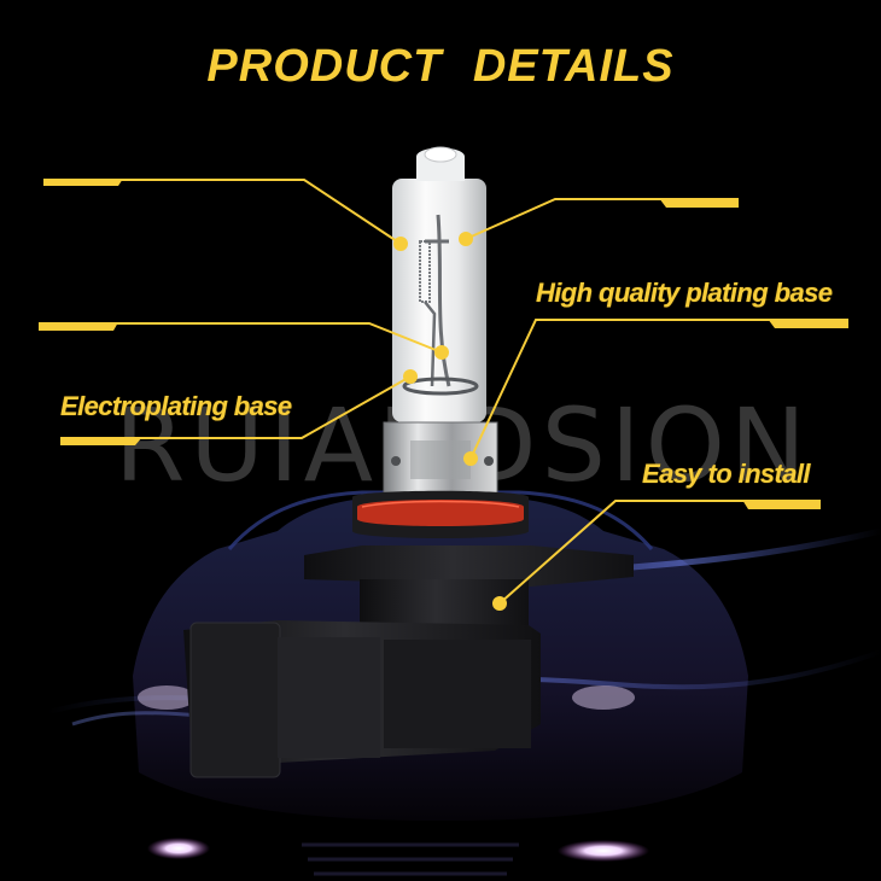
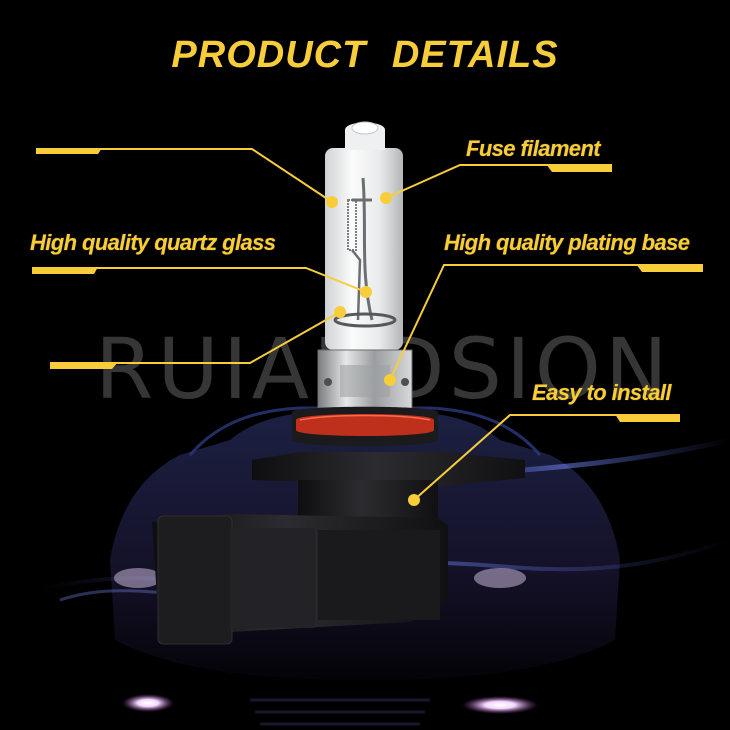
  RUIADSION
  PRODUCT DETAILS
+ Fuse filament
+ High quality quartz glass
  High quality plating base
- Electroplating base
  Easy to install
